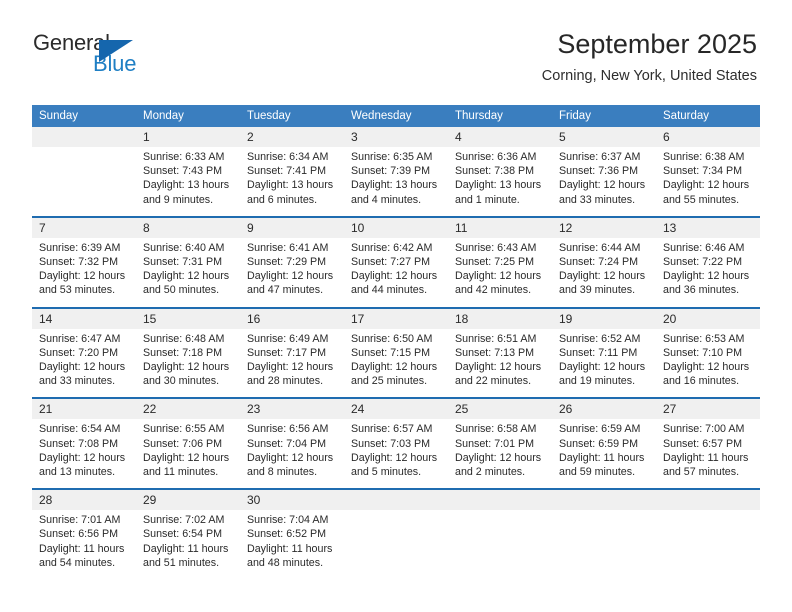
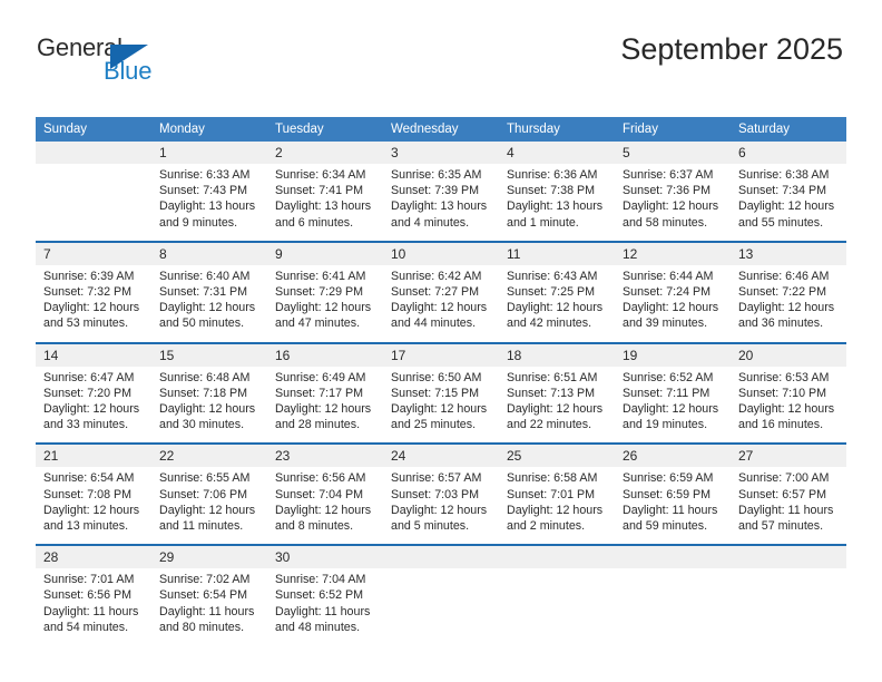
  General
  Blue
  September 2025
- Corning, New York, United States
  Sunday	Monday	Tuesday	Wednesday	Thursday	Friday	Saturday
  	1	2	3	4	5	6
- 	Sunrise: 6:33 AMSunset: 7:43 PMDaylight: 13 hoursand 9 minutes.	Sunrise: 6:34 AMSunset: 7:41 PMDaylight: 13 hoursand 6 minutes.	Sunrise: 6:35 AMSunset: 7:39 PMDaylight: 13 hoursand 4 minutes.	Sunrise: 6:36 AMSunset: 7:38 PMDaylight: 13 hoursand 1 minute.	Sunrise: 6:37 AMSunset: 7:36 PMDaylight: 12 hoursand 33 minutes.	Sunrise: 6:38 AMSunset: 7:34 PMDaylight: 12 hoursand 55 minutes.
+ 	Sunrise: 6:33 AMSunset: 7:43 PMDaylight: 13 hoursand 9 minutes.	Sunrise: 6:34 AMSunset: 7:41 PMDaylight: 13 hoursand 6 minutes.	Sunrise: 6:35 AMSunset: 7:39 PMDaylight: 13 hoursand 4 minutes.	Sunrise: 6:36 AMSunset: 7:38 PMDaylight: 13 hoursand 1 minute.	Sunrise: 6:37 AMSunset: 7:36 PMDaylight: 12 hoursand 58 minutes.	Sunrise: 6:38 AMSunset: 7:34 PMDaylight: 12 hoursand 55 minutes.
  7	8	9	10	11	12	13
  Sunrise: 6:39 AMSunset: 7:32 PMDaylight: 12 hoursand 53 minutes.	Sunrise: 6:40 AMSunset: 7:31 PMDaylight: 12 hoursand 50 minutes.	Sunrise: 6:41 AMSunset: 7:29 PMDaylight: 12 hoursand 47 minutes.	Sunrise: 6:42 AMSunset: 7:27 PMDaylight: 12 hoursand 44 minutes.	Sunrise: 6:43 AMSunset: 7:25 PMDaylight: 12 hoursand 42 minutes.	Sunrise: 6:44 AMSunset: 7:24 PMDaylight: 12 hoursand 39 minutes.	Sunrise: 6:46 AMSunset: 7:22 PMDaylight: 12 hoursand 36 minutes.
  14	15	16	17	18	19	20
  Sunrise: 6:47 AMSunset: 7:20 PMDaylight: 12 hoursand 33 minutes.	Sunrise: 6:48 AMSunset: 7:18 PMDaylight: 12 hoursand 30 minutes.	Sunrise: 6:49 AMSunset: 7:17 PMDaylight: 12 hoursand 28 minutes.	Sunrise: 6:50 AMSunset: 7:15 PMDaylight: 12 hoursand 25 minutes.	Sunrise: 6:51 AMSunset: 7:13 PMDaylight: 12 hoursand 22 minutes.	Sunrise: 6:52 AMSunset: 7:11 PMDaylight: 12 hoursand 19 minutes.	Sunrise: 6:53 AMSunset: 7:10 PMDaylight: 12 hoursand 16 minutes.
  21	22	23	24	25	26	27
  Sunrise: 6:54 AMSunset: 7:08 PMDaylight: 12 hoursand 13 minutes.	Sunrise: 6:55 AMSunset: 7:06 PMDaylight: 12 hoursand 11 minutes.	Sunrise: 6:56 AMSunset: 7:04 PMDaylight: 12 hoursand 8 minutes.	Sunrise: 6:57 AMSunset: 7:03 PMDaylight: 12 hoursand 5 minutes.	Sunrise: 6:58 AMSunset: 7:01 PMDaylight: 12 hoursand 2 minutes.	Sunrise: 6:59 AMSunset: 6:59 PMDaylight: 11 hoursand 59 minutes.	Sunrise: 7:00 AMSunset: 6:57 PMDaylight: 11 hoursand 57 minutes.
  28	29	30
- Sunrise: 7:01 AMSunset: 6:56 PMDaylight: 11 hoursand 54 minutes.	Sunrise: 7:02 AMSunset: 6:54 PMDaylight: 11 hoursand 51 minutes.	Sunrise: 7:04 AMSunset: 6:52 PMDaylight: 11 hoursand 48 minutes.
+ Sunrise: 7:01 AMSunset: 6:56 PMDaylight: 11 hoursand 54 minutes.	Sunrise: 7:02 AMSunset: 6:54 PMDaylight: 11 hoursand 80 minutes.	Sunrise: 7:04 AMSunset: 6:52 PMDaylight: 11 hoursand 48 minutes.
